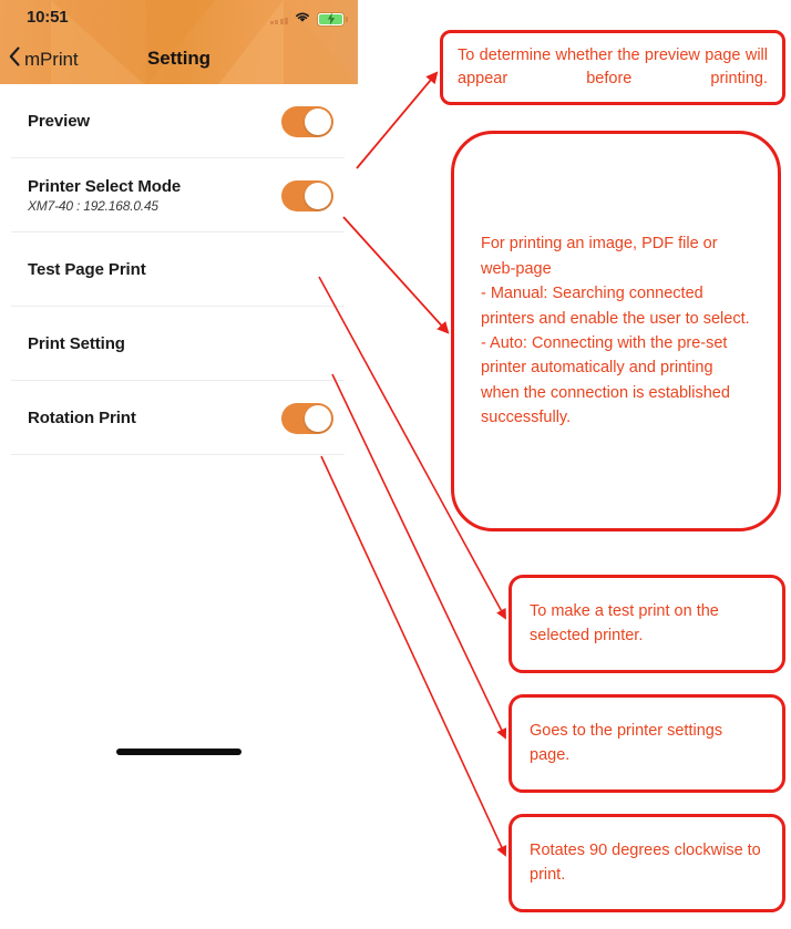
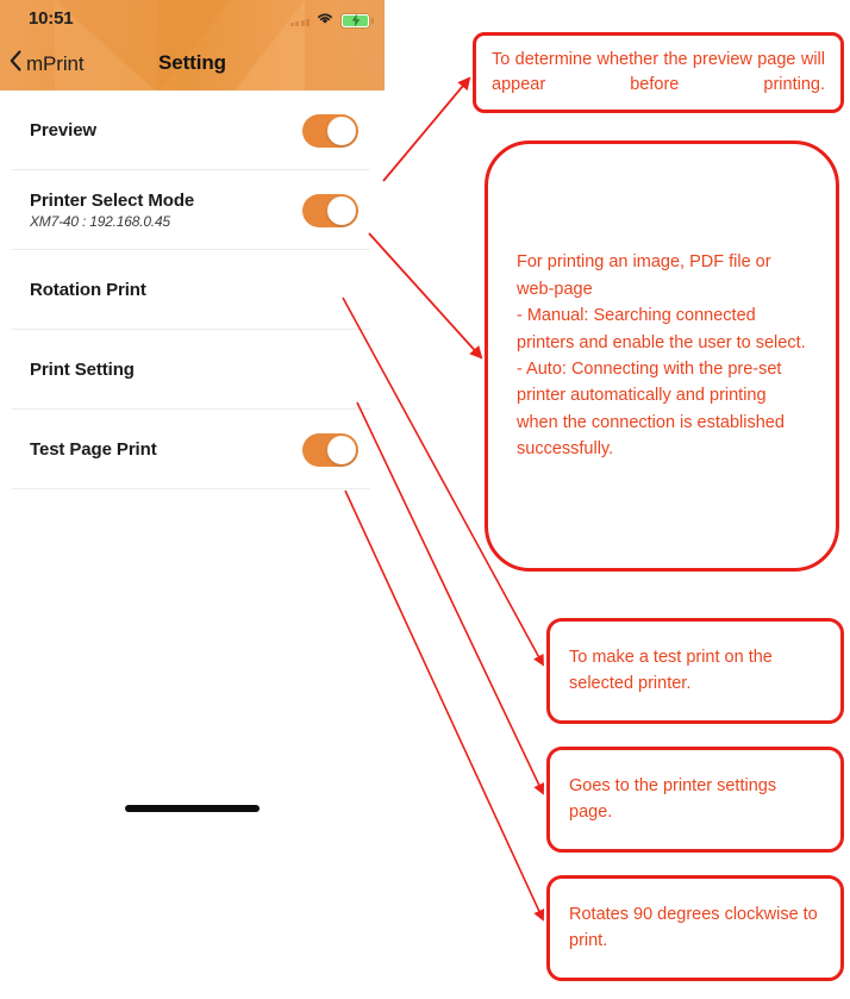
  10:51
  mPrint
  Setting
  Preview
  Printer Select Mode
  XM7-40 : 192.168.0.45
- Test Page Print
+ Rotation Print
  Print Setting
- Rotation Print
+ Test Page Print
  To determine whether the preview page will appear before printing.
  For printing an image, PDF file or web-page
  - Manual: Searching connected printers and enable the user to select.
  - Auto: Connecting with the pre-set printer automatically and printing when the connection is established successfully.
  To make a test print on the selected printer.
  Goes to the printer settings page.
  Rotates 90 degrees clockwise to print.
